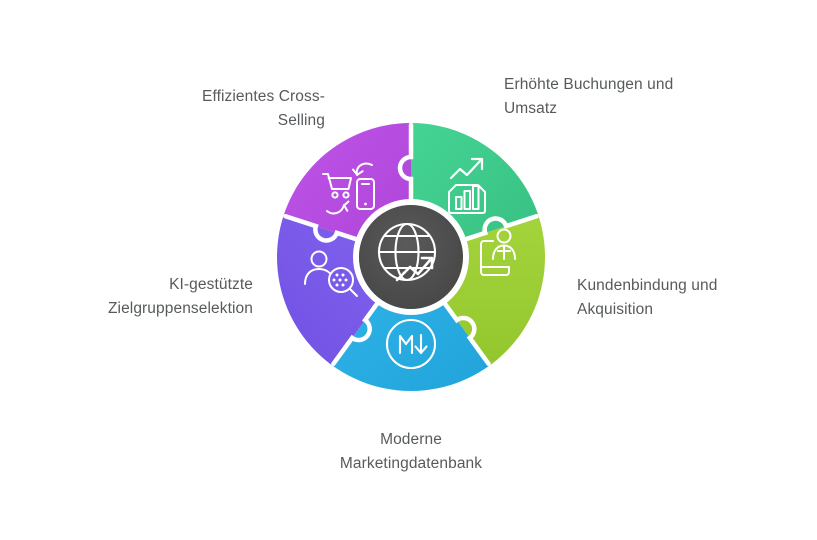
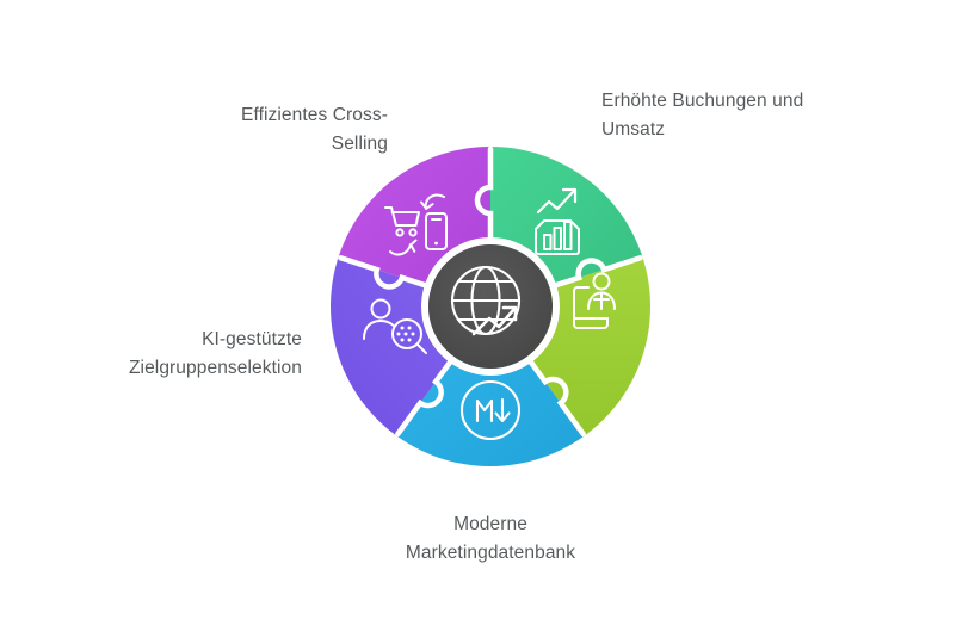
  Effizientes Cross-
  Selling
  Erhöhte Buchungen und
  Umsatz
- Kundenbindung und
- Akquisition
  Moderne
  Marketingdatenbank
  KI-gestützte
  Zielgruppenselektion
